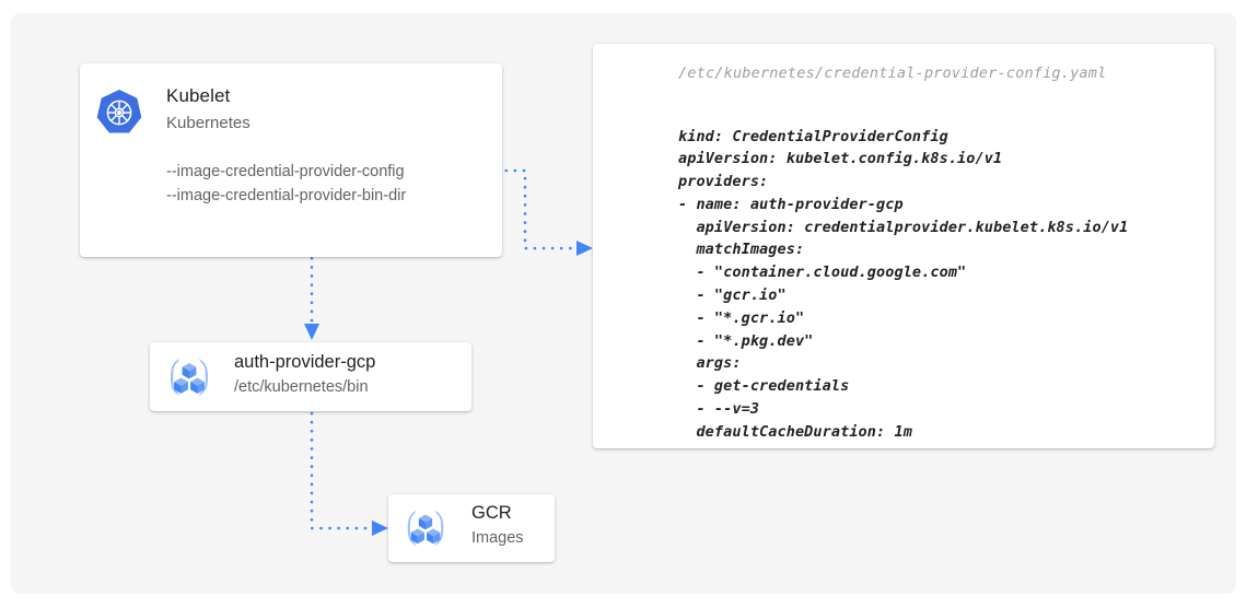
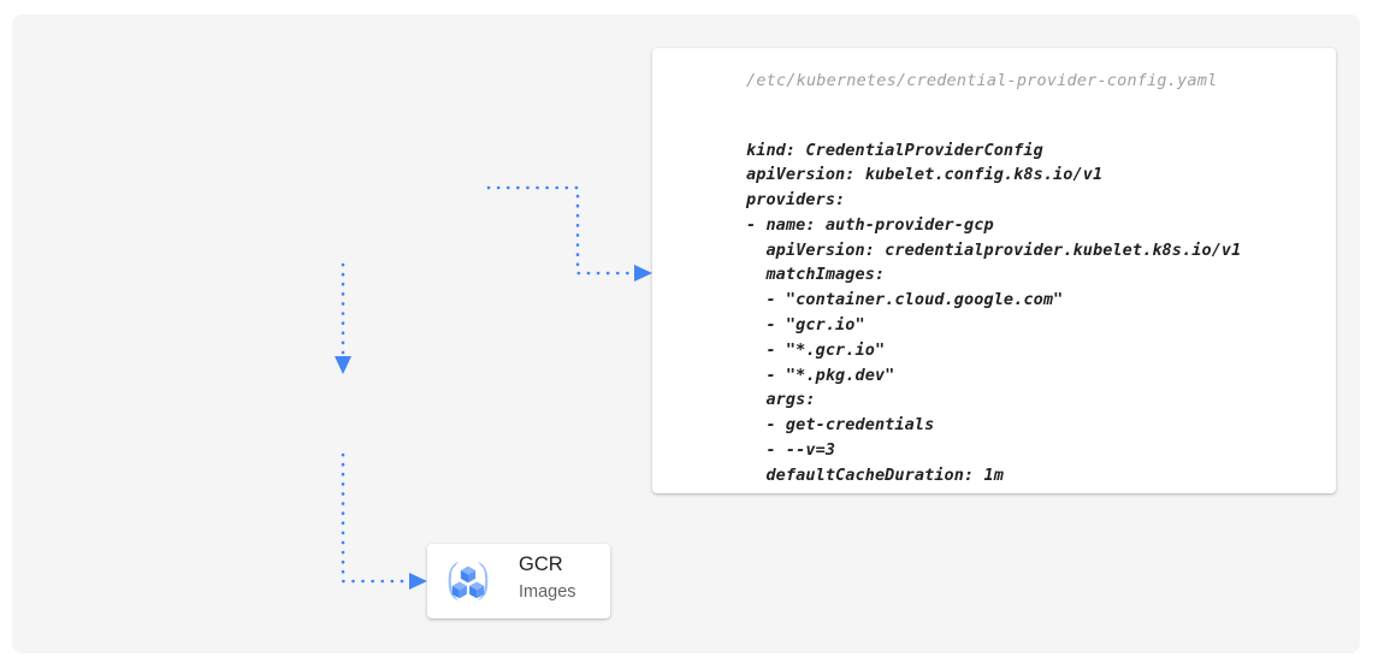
- Kubelet
- Kubernetes
- --image-credential-provider-config
- --image-credential-provider-bin-dir
- auth-provider-gcp
- /etc/kubernetes/bin
  GCR
  Images
  /etc/kubernetes/credential-provider-config.yaml
  kind: CredentialProviderConfig
  apiVersion: kubelet.config.k8s.io/v1
  providers:
  - name: auth-provider-gcp
  apiVersion: credentialprovider.kubelet.k8s.io/v1
  matchImages:
  - "container.cloud.google.com"
  - "gcr.io"
  - "*.gcr.io"
  - "*.pkg.dev"
  args:
  - get-credentials
  - --v=3
  defaultCacheDuration: 1m
